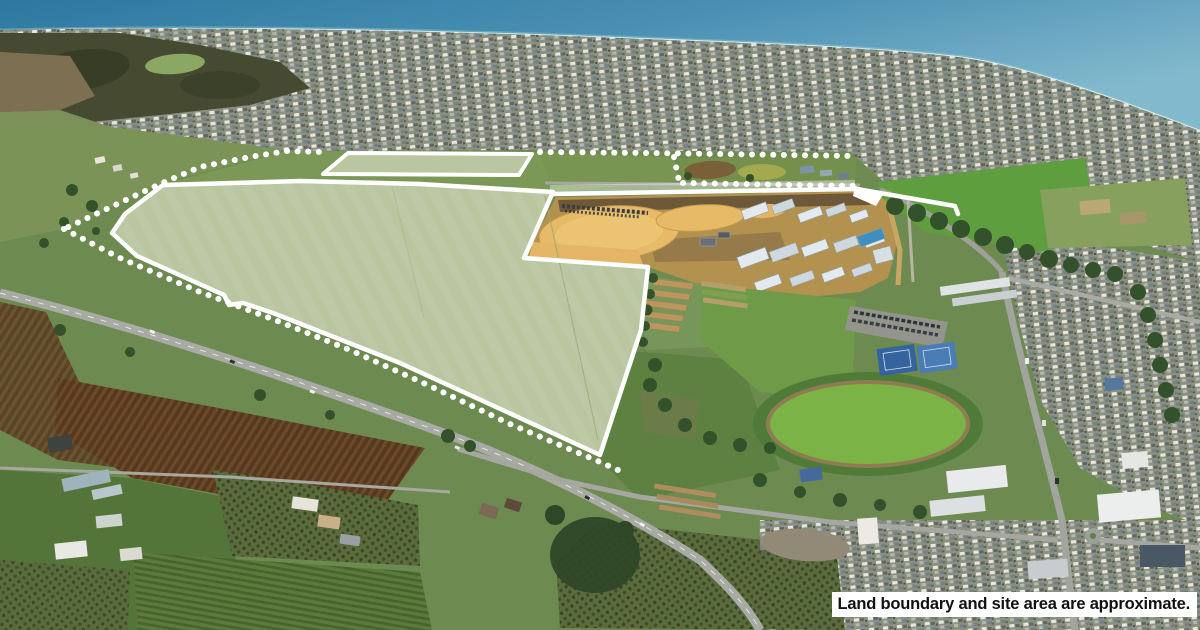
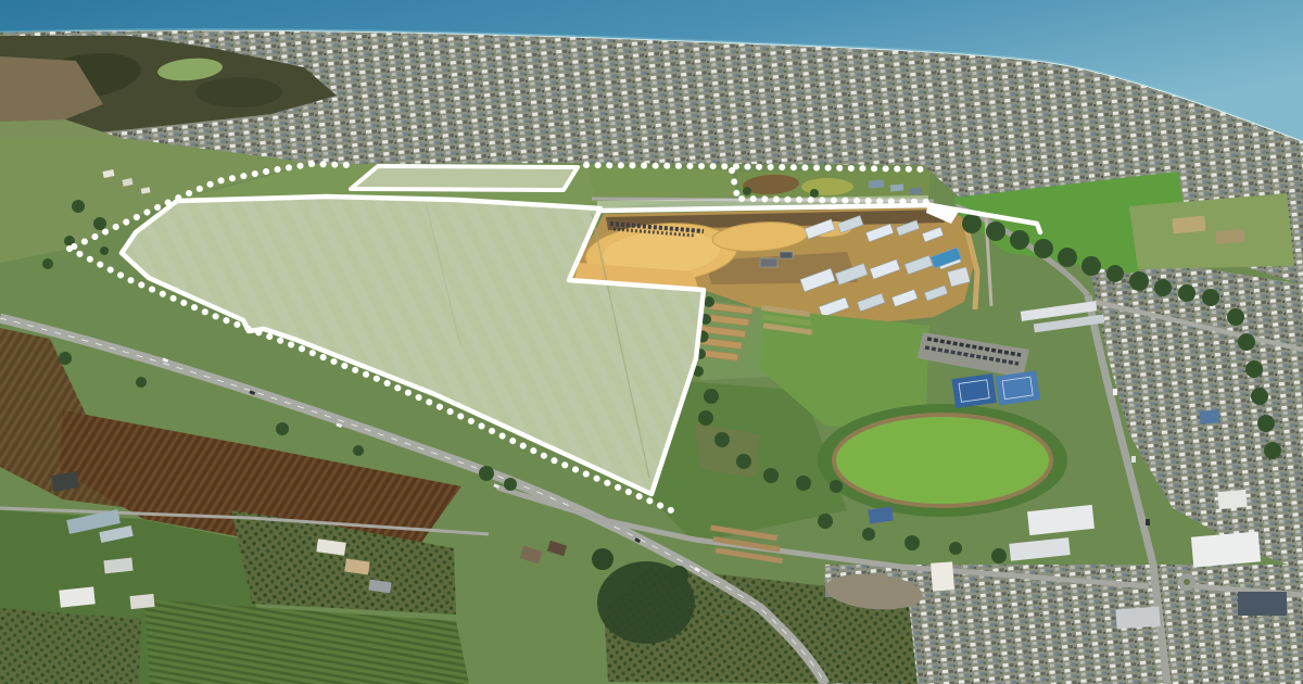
- Land boundary and site area are approximate.
